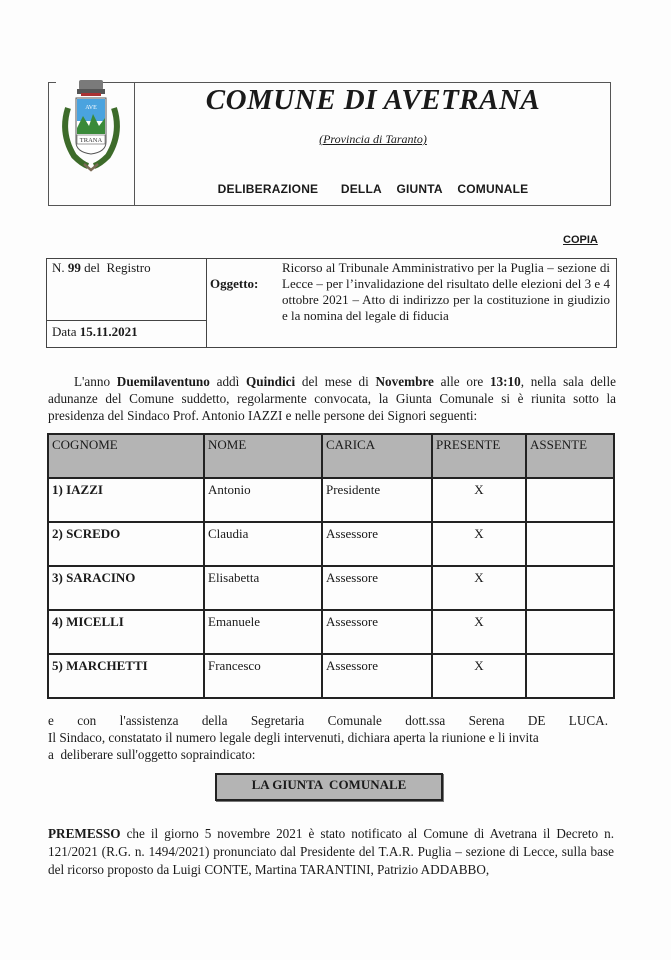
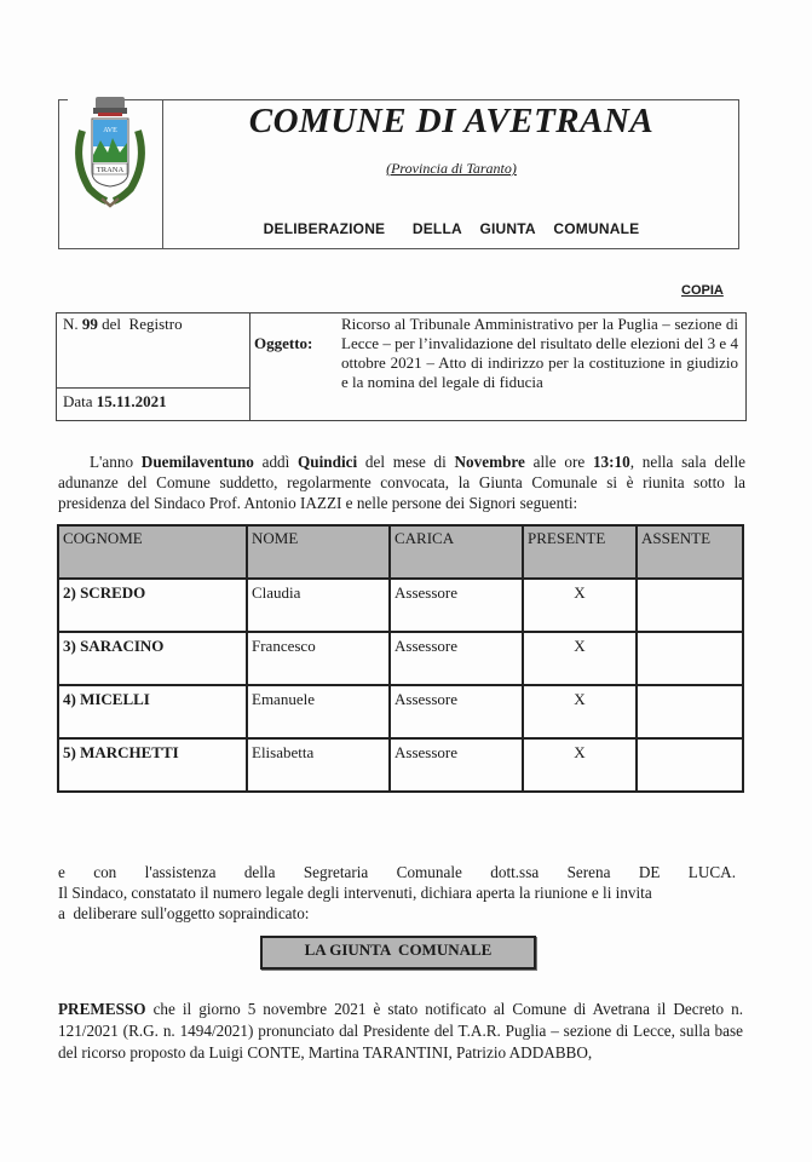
  COMUNE DI AVETRANA
  (Provincia di Taranto)
  DELIBERAZIONE DELLA GIUNTA COMUNALE
  COPIA
  N. 99 del Registro
  Data 15.11.2021
  Oggetto:
  Ricorso al Tribunale Amministrativo per la Puglia – sezione di Lecce – per l’invalidazione del risultato delle elezioni del 3 e 4 ottobre 2021 – Atto di indirizzo per la costituzione in giudizio e la nomina del legale di fiducia
  L'anno Duemilaventuno addì Quindici del mese di Novembre alle ore 13:10, nella sala delle adunanze del Comune suddetto, regolarmente convocata, la Giunta Comunale si è riunita sotto la presidenza del Sindaco Prof. Antonio IAZZI e nelle persone dei Signori seguenti:
  COGNOME	NOME	CARICA	PRESENTE	ASSENTE
- 1) IAZZI	Antonio	Presidente	X
  2) SCREDO	Claudia	Assessore	X
- 3) SARACINO	Elisabetta	Assessore	X
+ 3) SARACINO	Francesco	Assessore	X
  4) MICELLI	Emanuele	Assessore	X
- 5) MARCHETTI	Francesco	Assessore	X
+ 5) MARCHETTI	Elisabetta	Assessore	X
  e
  con
  l'assistenza
  della
  Segretaria
  Comunale
  dott.ssa
  Serena
  DE
  LUCA.
  Il Sindaco, constatato il numero legale degli intervenuti, dichiara aperta la riunione e li invita
  a deliberare sull'oggetto sopraindicato:
  LA GIUNTA COMUNALE
  PREMESSO che il giorno 5 novembre 2021 è stato notificato al Comune di Avetrana il Decreto n. 121/2021 (R.G. n. 1494/2021) pronunciato dal Presidente del T.A.R. Puglia – sezione di Lecce, sulla base del ricorso proposto da Luigi CONTE, Martina TARANTINI, Patrizio ADDABBO,
